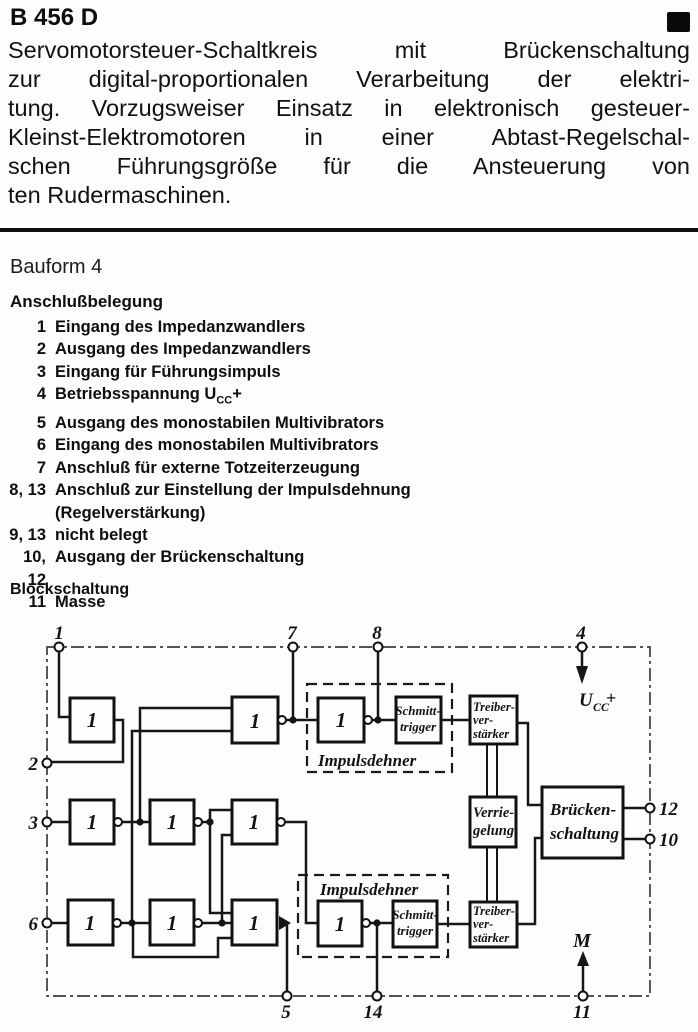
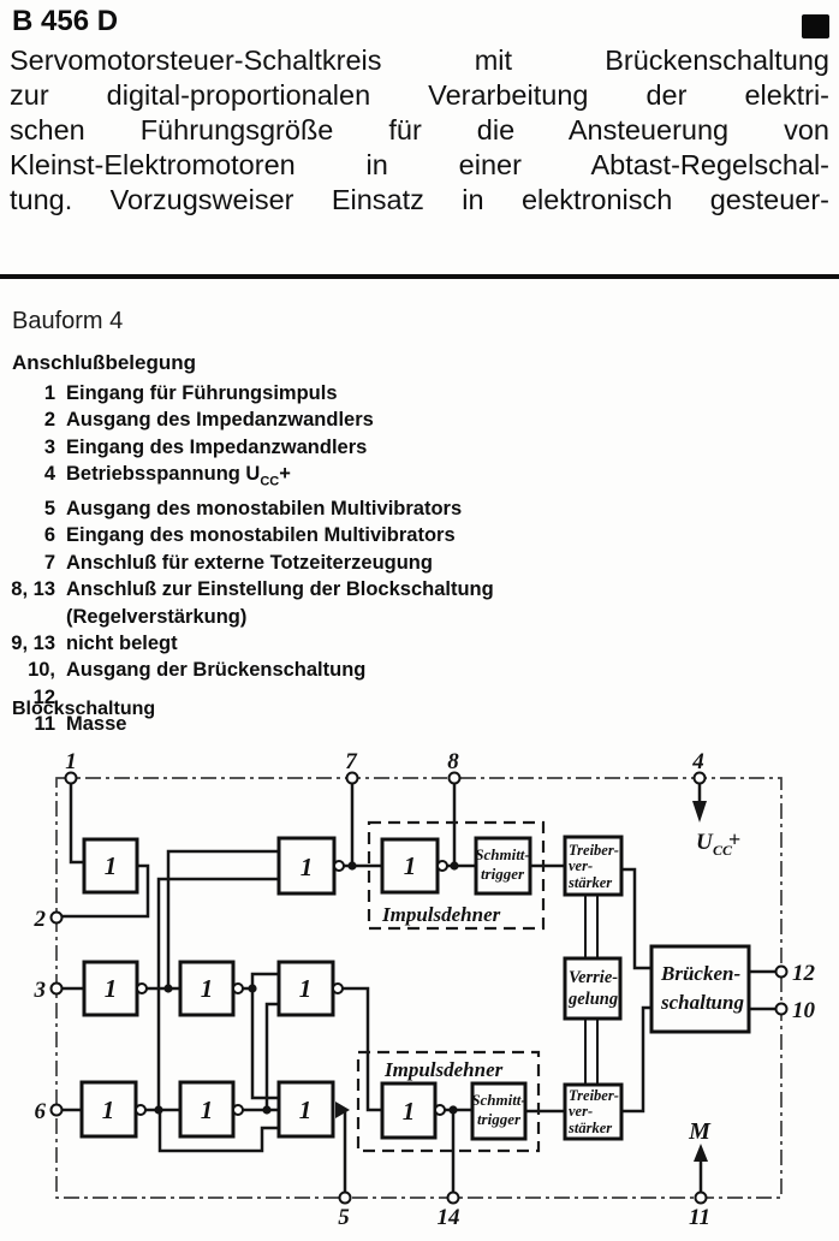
  B 456 D
  Servomotorsteuer-Schaltkreis mit Brückenschaltung
  zur digital-proportionalen Verarbeitung der elektri-
- tung. Vorzugsweiser Einsatz in elektronisch gesteuer-
+ schen Führungsgröße für die Ansteuerung von
  Kleinst-Elektromotoren in einer Abtast-Regelschal-
- schen Führungsgröße für die Ansteuerung von
+ tung. Vorzugsweiser Einsatz in elektronisch gesteuer-
- ten Rudermaschinen.
  Bauform 4
  Anschlußbelegung
  1
- Eingang des Impedanzwandlers
+ Eingang für Führungsimpuls
  2
  Ausgang des Impedanzwandlers
  3
- Eingang für Führungsimpuls
+ Eingang des Impedanzwandlers
  4
  Betriebsspannung UCC+
  5
  Ausgang des monostabilen Multivibrators
  6
  Eingang des monostabilen Multivibrators
  7
  Anschluß für externe Totzeiterzeugung
  8, 13
- Anschluß zur Einstellung der Impulsdehnung
+ Anschluß zur Einstellung der Blockschaltung
  (Regelverstärkung)
  9, 13
  nicht belegt
  10, 12
  Ausgang der Brückenschaltung
  11
  Masse
  Blockschaltung
  1
  1
  1
  1
  1
  1
  1
  1
  1
  1
  Schmitt-
  trigger
  Schmitt-
  trigger
  Treiber-
  ver-
  stärker
  Treiber-
  ver-
  stärker
  Verrie-
  gelung
  Brücken-
  schaltung
  Impulsdehner
  Impulsdehner
  U
  CC
  +
  M
  1
  7
  8
  4
  2
  3
  6
  12
  10
  5
  14
  11
